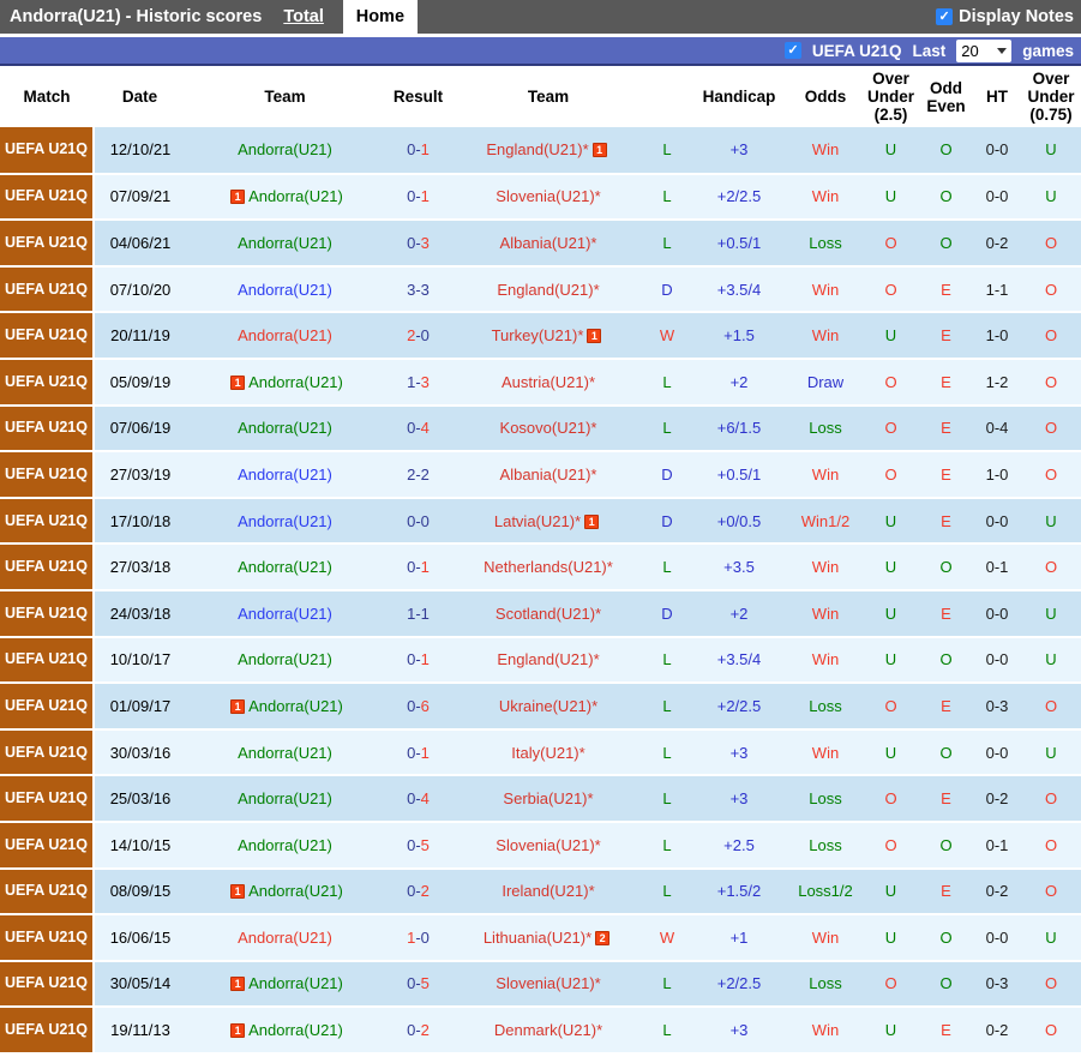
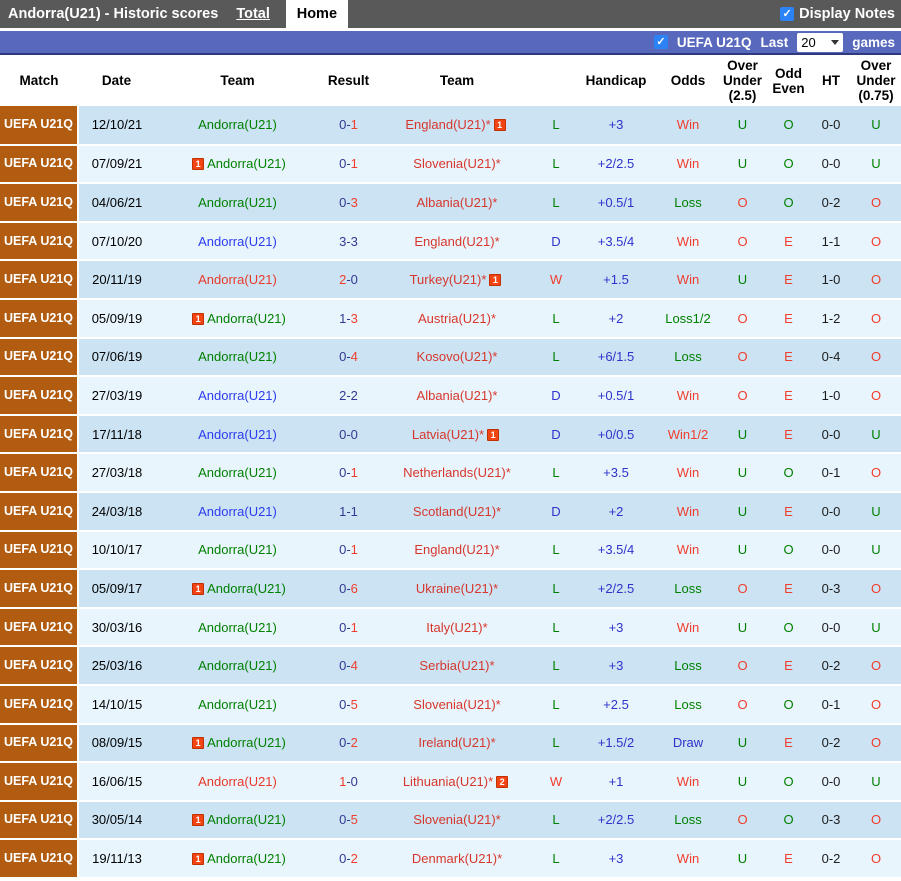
  Andorra(U21) - Historic scores
  Total
  Home
  ✓
  Display Notes
  ✓
  UEFA U21Q
  Last
  20
  games
  Match	Date	Team	Result	Team		Handicap	Odds	Over Under (2.5)	Odd Even	HT	Over Under (0.75)
  UEFA U21Q	12/10/21	Andorra(U21)	0-1	England(U21)* 1	L	+3	Win	U	O	0-0	U
  UEFA U21Q	07/09/21	1 Andorra(U21)	0-1	Slovenia(U21)*	L	+2/2.5	Win	U	O	0-0	U
  UEFA U21Q	04/06/21	Andorra(U21)	0-3	Albania(U21)*	L	+0.5/1	Loss	O	O	0-2	O
  UEFA U21Q	07/10/20	Andorra(U21)	3-3	England(U21)*	D	+3.5/4	Win	O	E	1-1	O
  UEFA U21Q	20/11/19	Andorra(U21)	2-0	Turkey(U21)* 1	W	+1.5	Win	U	E	1-0	O
- UEFA U21Q	05/09/19	1 Andorra(U21)	1-3	Austria(U21)*	L	+2	Draw	O	E	1-2	O
+ UEFA U21Q	05/09/19	1 Andorra(U21)	1-3	Austria(U21)*	L	+2	Loss1/2	O	E	1-2	O
  UEFA U21Q	07/06/19	Andorra(U21)	0-4	Kosovo(U21)*	L	+6/1.5	Loss	O	E	0-4	O
  UEFA U21Q	27/03/19	Andorra(U21)	2-2	Albania(U21)*	D	+0.5/1	Win	O	E	1-0	O
- UEFA U21Q	17/10/18	Andorra(U21)	0-0	Latvia(U21)* 1	D	+0/0.5	Win1/2	U	E	0-0	U
+ UEFA U21Q	17/11/18	Andorra(U21)	0-0	Latvia(U21)* 1	D	+0/0.5	Win1/2	U	E	0-0	U
  UEFA U21Q	27/03/18	Andorra(U21)	0-1	Netherlands(U21)*	L	+3.5	Win	U	O	0-1	O
  UEFA U21Q	24/03/18	Andorra(U21)	1-1	Scotland(U21)*	D	+2	Win	U	E	0-0	U
  UEFA U21Q	10/10/17	Andorra(U21)	0-1	England(U21)*	L	+3.5/4	Win	U	O	0-0	U
- UEFA U21Q	01/09/17	1 Andorra(U21)	0-6	Ukraine(U21)*	L	+2/2.5	Loss	O	E	0-3	O
+ UEFA U21Q	05/09/17	1 Andorra(U21)	0-6	Ukraine(U21)*	L	+2/2.5	Loss	O	E	0-3	O
  UEFA U21Q	30/03/16	Andorra(U21)	0-1	Italy(U21)*	L	+3	Win	U	O	0-0	U
  UEFA U21Q	25/03/16	Andorra(U21)	0-4	Serbia(U21)*	L	+3	Loss	O	E	0-2	O
  UEFA U21Q	14/10/15	Andorra(U21)	0-5	Slovenia(U21)*	L	+2.5	Loss	O	O	0-1	O
- UEFA U21Q	08/09/15	1 Andorra(U21)	0-2	Ireland(U21)*	L	+1.5/2	Loss1/2	U	E	0-2	O
+ UEFA U21Q	08/09/15	1 Andorra(U21)	0-2	Ireland(U21)*	L	+1.5/2	Draw	U	E	0-2	O
  UEFA U21Q	16/06/15	Andorra(U21)	1-0	Lithuania(U21)* 2	W	+1	Win	U	O	0-0	U
  UEFA U21Q	30/05/14	1 Andorra(U21)	0-5	Slovenia(U21)*	L	+2/2.5	Loss	O	O	0-3	O
  UEFA U21Q	19/11/13	1 Andorra(U21)	0-2	Denmark(U21)*	L	+3	Win	U	E	0-2	O
